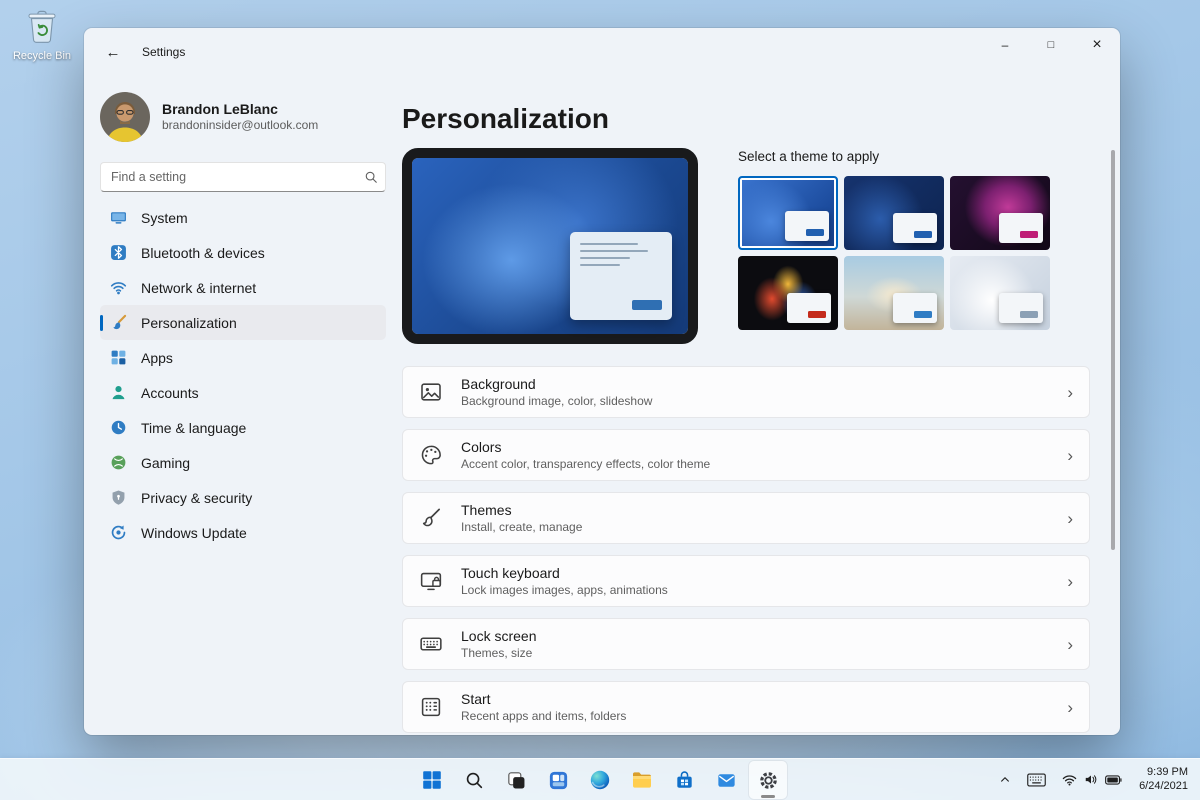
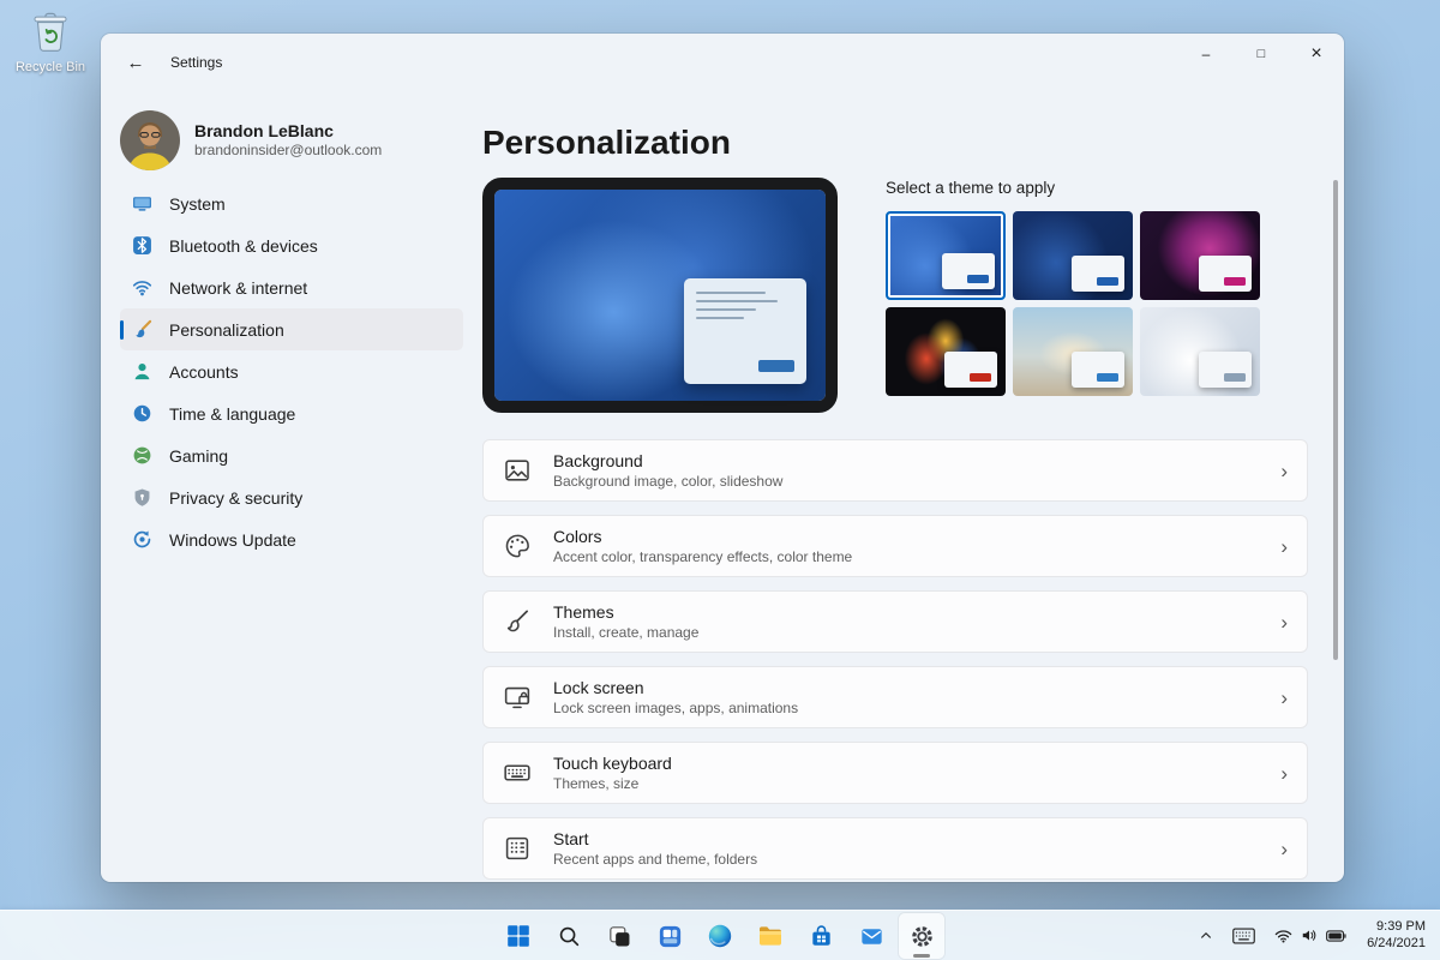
  Recycle Bin
  ←
  Settings
  –
  □
  ×
  Brandon LeBlanc
  brandoninsider@outlook.com
- Find a setting
  System
  Bluetooth & devices
  Network & internet
  Personalization
- Apps
  Accounts
  Time & language
  Gaming
  Privacy & security
  Windows Update
  Personalization
  Select a theme to apply
  Background
  Background image, color, slideshow
  ›
  Colors
  Accent color, transparency effects, color theme
  ›
  Themes
  Install, create, manage
  ›
- Touch keyboard
+ Lock screen
- Lock images images, apps, animations
+ Lock screen images, apps, animations
  ›
- Lock screen
+ Touch keyboard
  Themes, size
  ›
  Start
- Recent apps and items, folders
+ Recent apps and theme, folders
  ›
  9:39 PM
  6/24/2021
